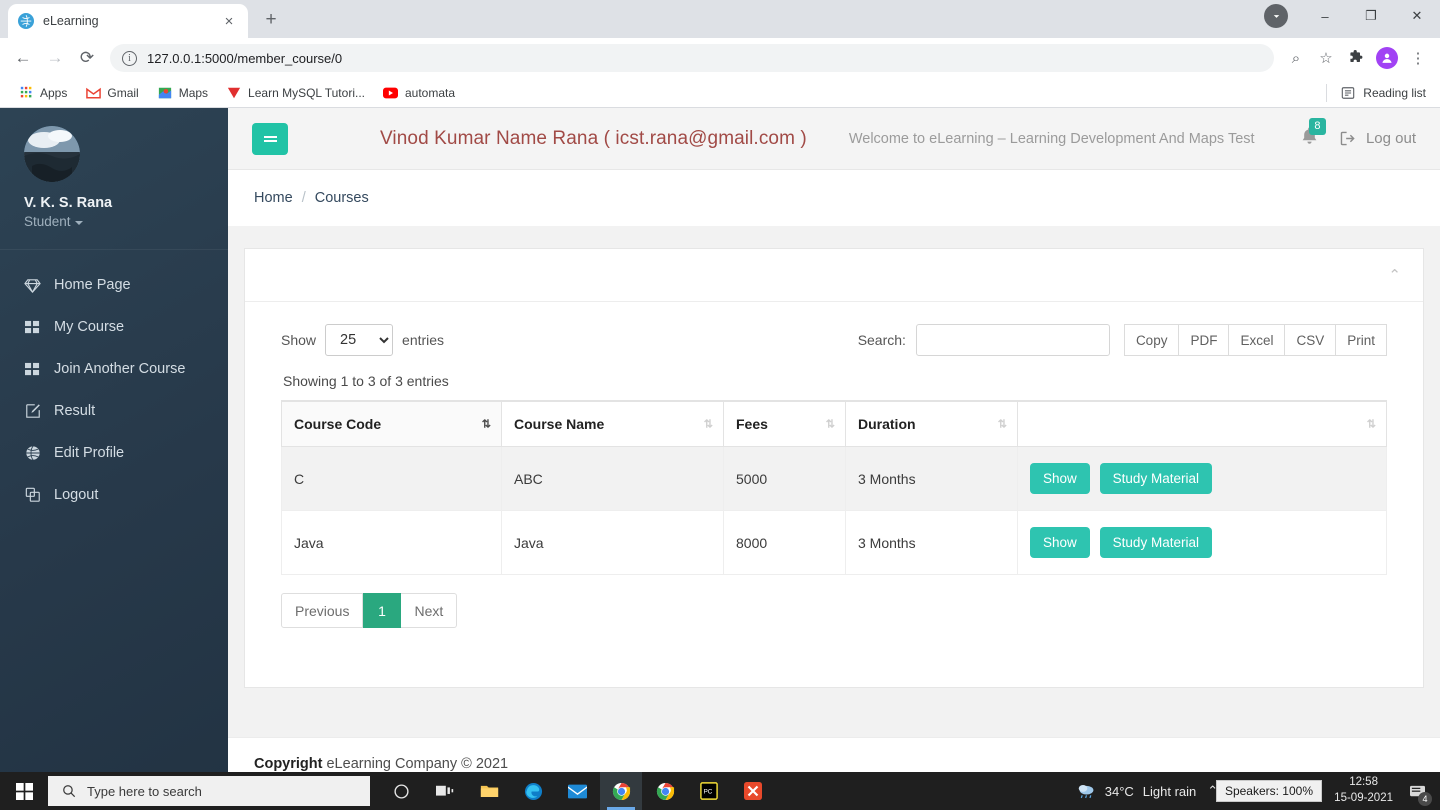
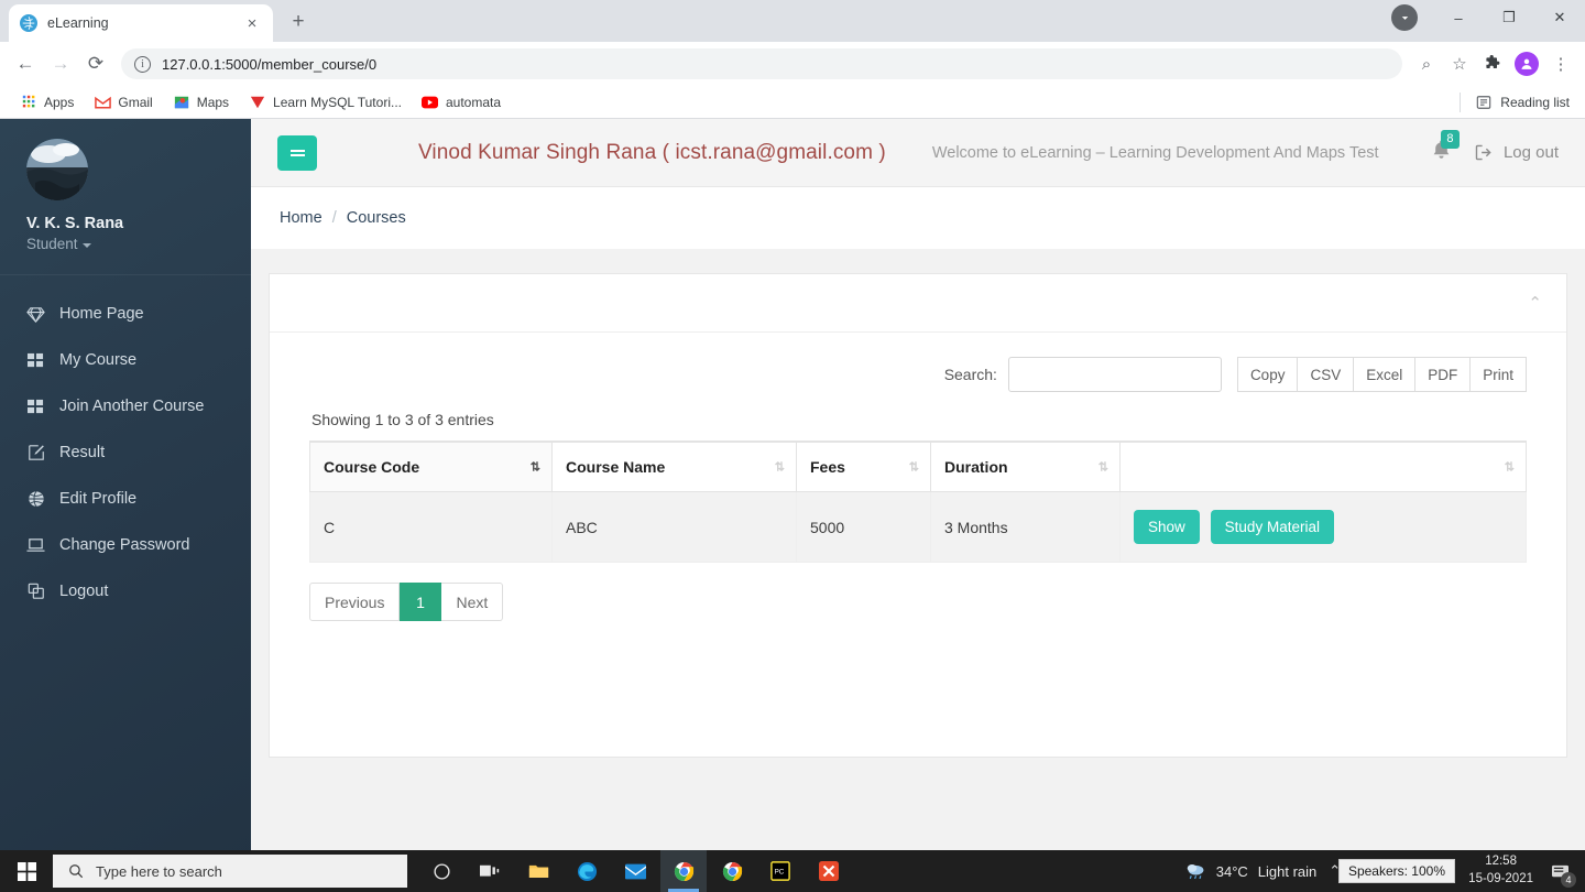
  eLearning
  ×
  +
  –
  ❐
  ✕
  ←
  →
  ⟳
  i
  127.0.0.1:5000/member_course/0
  ⌕
  ☆
  ⋮
  Apps
  Gmail
  Maps
  Learn MySQL Tutori...
  automata
  Reading list
  V. K. S. Rana
  Student
  Home Page
  My Course
  Join Another Course
  Result
  Edit Profile
+ Change Password
  Logout
- Vinod Kumar Name Rana ( icst.rana@gmail.com )
+ Vinod Kumar Singh Rana ( icst.rana@gmail.com )
  Welcome to eLearning – Learning Development And Maps Test
  8
  Log out
  Home
  /
  Courses
  ⌃
- Show
- 25
- entries
  Search:
  Copy
- PDF
+ CSV
  Excel
- CSV
+ PDF
  Print
  Showing 1 to 3 of 3 entries
  Course Code ⇅	Course Name ⇅	Fees ⇅	Duration ⇅	⇅
  C	ABC	5000	3 Months	Show Study Material
- Java	Java	8000	3 Months	Show Study Material
  Previous
  1
  Next
- Copyright eLearning Company © 2021
  Type here to search
  34°C
  Light rain
  ⌃
  12:58
  15-09-2021
  4
  Speakers: 100%
